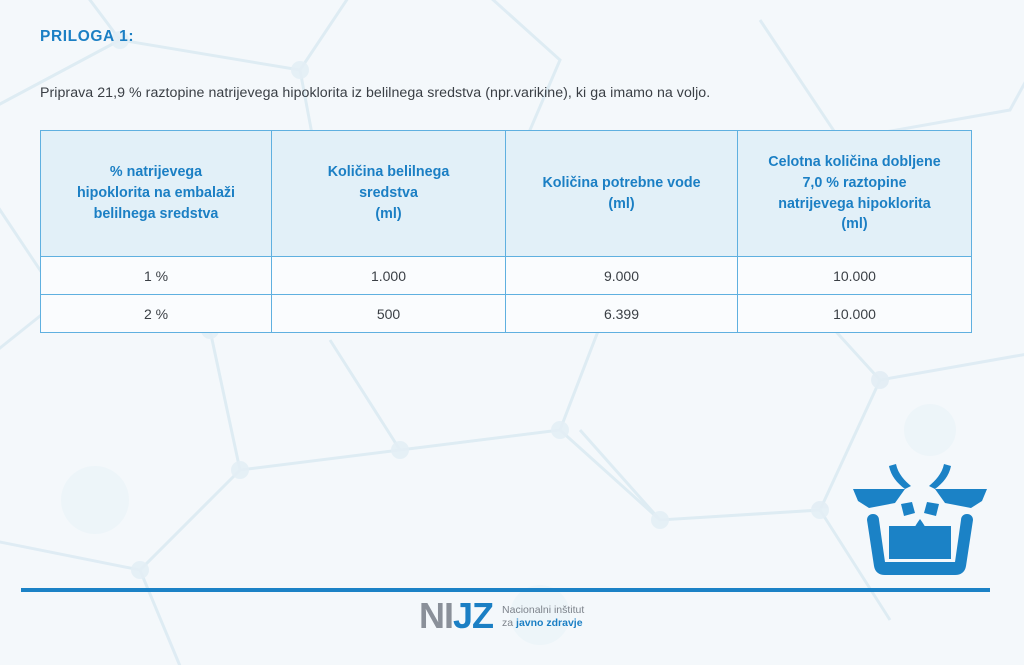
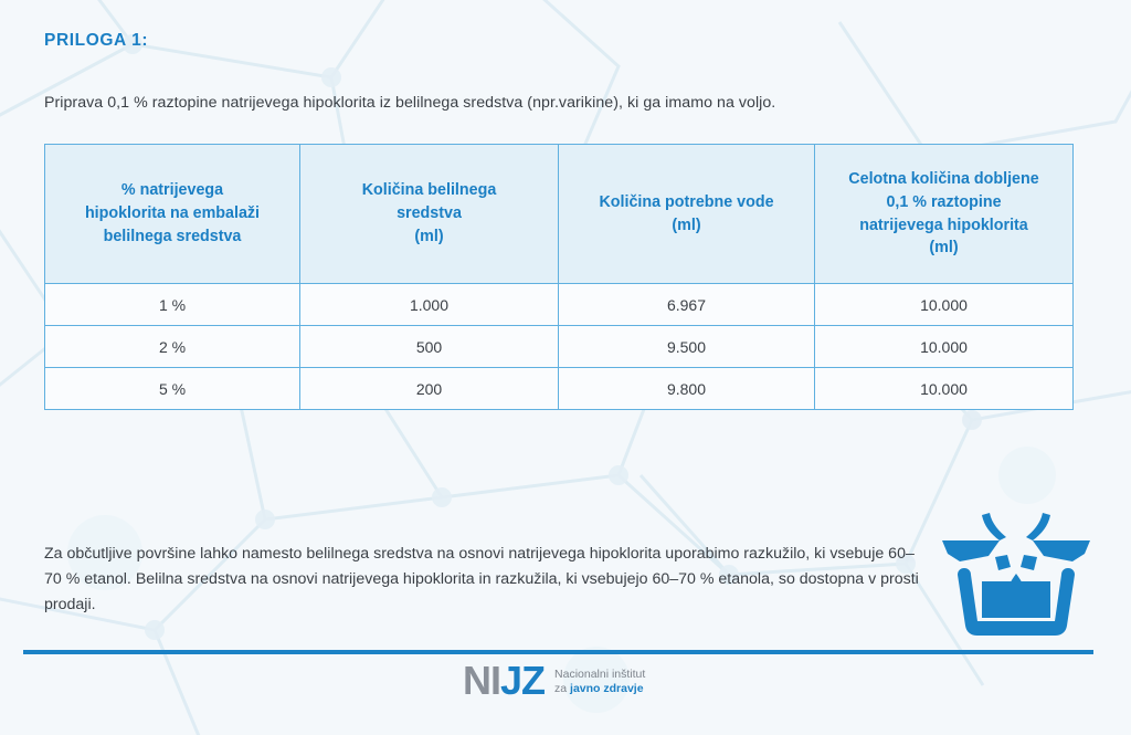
  PRILOGA 1:
- Priprava 21,9 % raztopine natrijevega hipoklorita iz belilnega sredstva (npr.varikine), ki ga imamo na voljo.
+ Priprava 0,1 % raztopine natrijevega hipoklorita iz belilnega sredstva (npr.varikine), ki ga imamo na voljo.
- % natrijevega hipoklorita na embalaži belilnega sredstva	Količina belilnega sredstva (ml)	Količina potrebne vode (ml)	Celotna količina dobljene 7,0 % raztopine natrijevega hipoklorita (ml)
+ % natrijevega hipoklorita na embalaži belilnega sredstva	Količina belilnega sredstva (ml)	Količina potrebne vode (ml)	Celotna količina dobljene 0,1 % raztopine natrijevega hipoklorita (ml)
- 1 %	1.000	9.000	10.000
+ 1 %	1.000	6.967	10.000
- 2 %	500	6.399	10.000
+ 2 %	500	9.500	10.000
+ 5 %	200	9.800	10.000
+ Za občutljive površine lahko namesto belilnega sredstva na osnovi natrijevega hipoklorita uporabimo razkužilo, ki vsebuje 60–70 % etanol. Belilna sredstva na osnovi natrijevega hipoklorita in razkužila, ki vsebujejo 60–70 % etanola, so dostopna v prosti prodaji.
  NI
  JZ
  Nacionalni inštitut
  za javno zdravje
